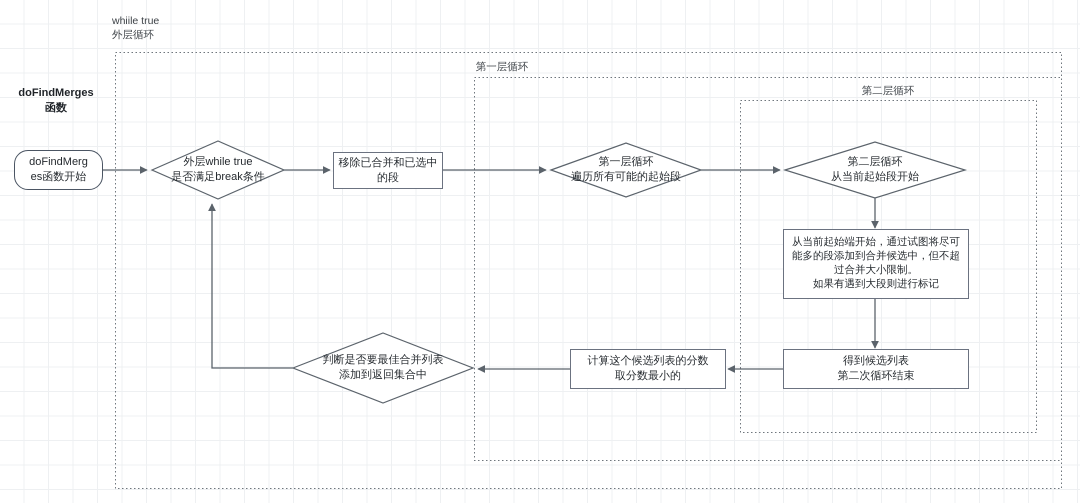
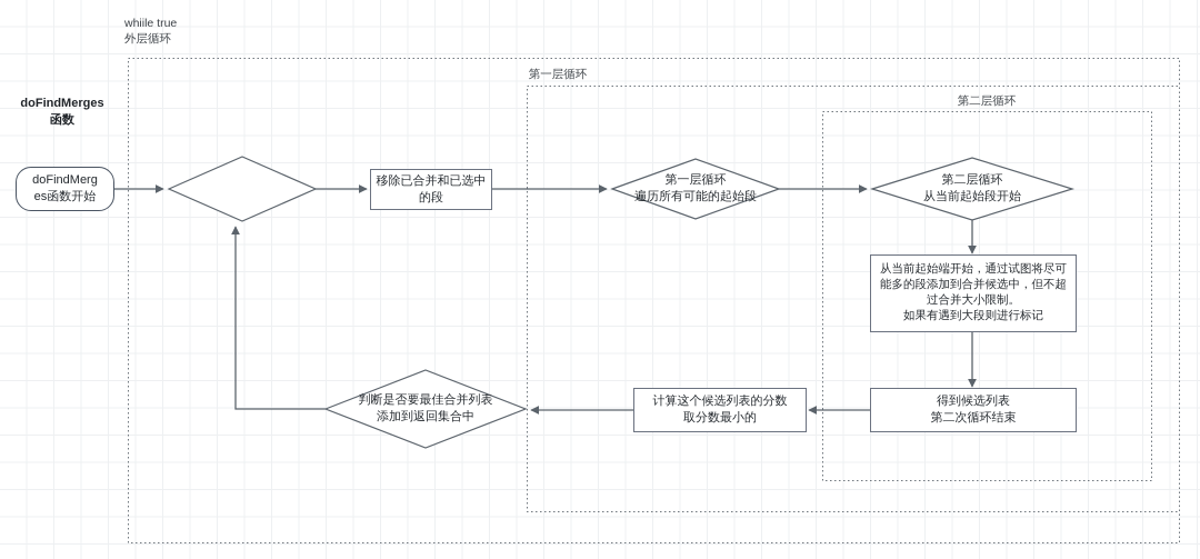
  doFindMerges
  函数
  whiile true
  外层循环
  第一层循环
  第二层循环
  doFindMerg
  es函数开始
- 外层while true
- 是否满足break条件
  移除已合并和已选中
  的段
  第一层循环
  遍历所有可能的起始段
  第二层循环
  从当前起始段开始
  从当前起始端开始，通过试图将尽可
  能多的段添加到合并候选中，但不超
  过合并大小限制。
  如果有遇到大段则进行标记
  得到候选列表
  第二次循环结束
  计算这个候选列表的分数
  取分数最小的
  判断是否要最佳合并列表
  添加到返回集合中
